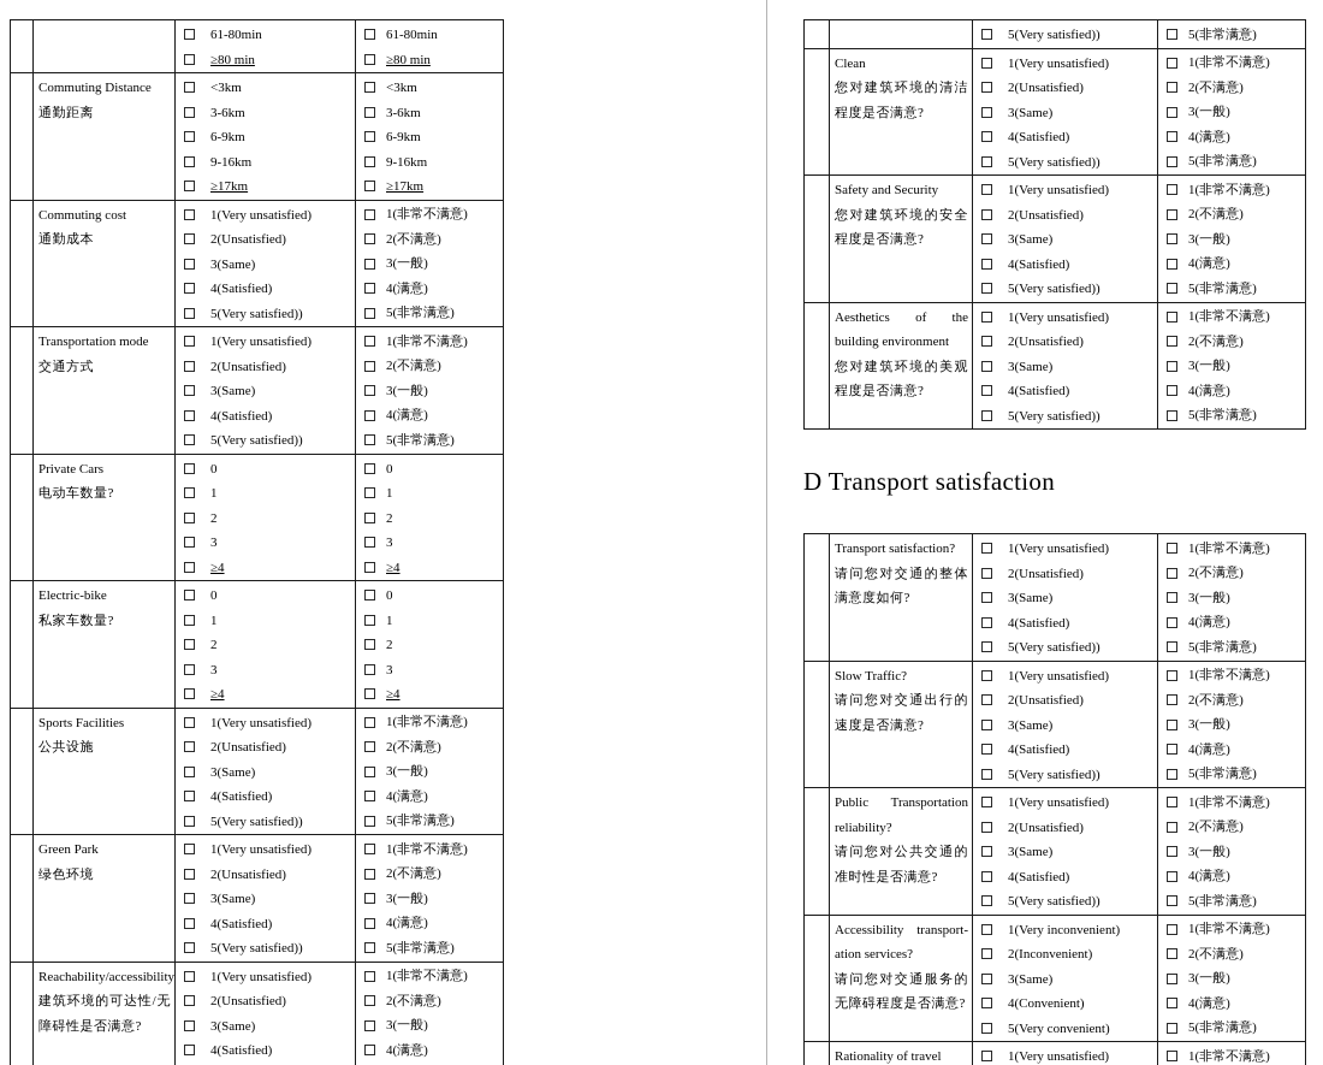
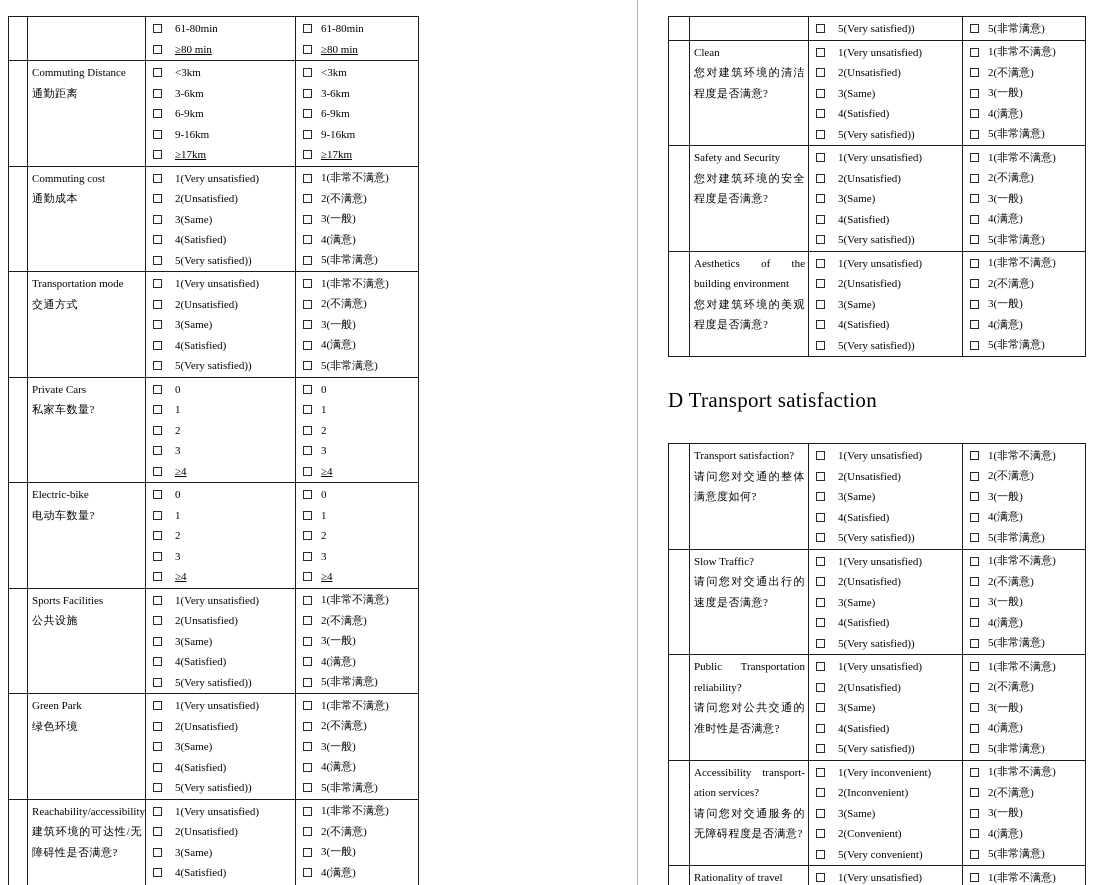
  61-80min
  ≥80 min
  61-80min
  ≥80 min
  Commuting Distance
  通勤距离
  <3km
  3-6km
  6-9km
  9-16km
  ≥17km
  <3km
  3-6km
  6-9km
  9-16km
  ≥17km
  Commuting cost
  通勤成本
  1(Very unsatisfied)
  2(Unsatisfied)
  3(Same)
  4(Satisfied)
  5(Very satisfied))
  1(非常不满意)
  2(不满意)
  3(一般)
  4(满意)
  5(非常满意)
  Transportation mode
  交通方式
  1(Very unsatisfied)
  2(Unsatisfied)
  3(Same)
  4(Satisfied)
  5(Very satisfied))
  1(非常不满意)
  2(不满意)
  3(一般)
  4(满意)
  5(非常满意)
  Private Cars
- 电动车数量?
+ 私家车数量?
  0
  1
  2
  3
  ≥4
  0
  1
  2
  3
  ≥4
  Electric-bike
- 私家车数量?
+ 电动车数量?
  0
  1
  2
  3
  ≥4
  0
  1
  2
  3
  ≥4
  Sports Facilities
  公共设施
  1(Very unsatisfied)
  2(Unsatisfied)
  3(Same)
  4(Satisfied)
  5(Very satisfied))
  1(非常不满意)
  2(不满意)
  3(一般)
  4(满意)
  5(非常满意)
  Green Park
  绿色环境
  1(Very unsatisfied)
  2(Unsatisfied)
  3(Same)
  4(Satisfied)
  5(Very satisfied))
  1(非常不满意)
  2(不满意)
  3(一般)
  4(满意)
  5(非常满意)
  Reachability/accessibility
  建筑环境的可达性/无障碍性是否满意?
  1(Very unsatisfied)
  2(Unsatisfied)
  3(Same)
  4(Satisfied)
  1(非常不满意)
  2(不满意)
  3(一般)
  4(满意)
  5(Very satisfied))
  5(非常满意)
  Clean
  您对建筑环境的清洁程度是否满意?
  1(Very unsatisfied)
  2(Unsatisfied)
  3(Same)
  4(Satisfied)
  5(Very satisfied))
  1(非常不满意)
  2(不满意)
  3(一般)
  4(满意)
  5(非常满意)
  Safety and Security
  您对建筑环境的安全程度是否满意?
  1(Very unsatisfied)
  2(Unsatisfied)
  3(Same)
  4(Satisfied)
  5(Very satisfied))
  1(非常不满意)
  2(不满意)
  3(一般)
  4(满意)
  5(非常满意)
  Aesthetics of the building environment
  您对建筑环境的美观程度是否满意?
  1(Very unsatisfied)
  2(Unsatisfied)
  3(Same)
  4(Satisfied)
  5(Very satisfied))
  1(非常不满意)
  2(不满意)
  3(一般)
  4(满意)
  5(非常满意)
  D Transport satisfaction
  Transport satisfaction?
  请问您对交通的整体满意度如何?
  1(Very unsatisfied)
  2(Unsatisfied)
  3(Same)
  4(Satisfied)
  5(Very satisfied))
  1(非常不满意)
  2(不满意)
  3(一般)
  4(满意)
  5(非常满意)
  Slow Traffic?
  请问您对交通出行的速度是否满意?
  1(Very unsatisfied)
  2(Unsatisfied)
  3(Same)
  4(Satisfied)
  5(Very satisfied))
  1(非常不满意)
  2(不满意)
  3(一般)
  4(满意)
  5(非常满意)
  Public Transportation reliability?
  请问您对公共交通的准时性是否满意?
  1(Very unsatisfied)
  2(Unsatisfied)
  3(Same)
  4(Satisfied)
  5(Very satisfied))
  1(非常不满意)
  2(不满意)
  3(一般)
  4(满意)
  5(非常满意)
  Accessibility transport-ation services?
  请问您对交通服务的无障碍程度是否满意?
  1(Very inconvenient)
  2(Inconvenient)
  3(Same)
- 4(Convenient)
+ 2(Convenient)
  5(Very convenient)
  1(非常不满意)
  2(不满意)
  3(一般)
  4(满意)
  5(非常满意)
  Rationality of travel
  1(Very unsatisfied)
  1(非常不满意)
